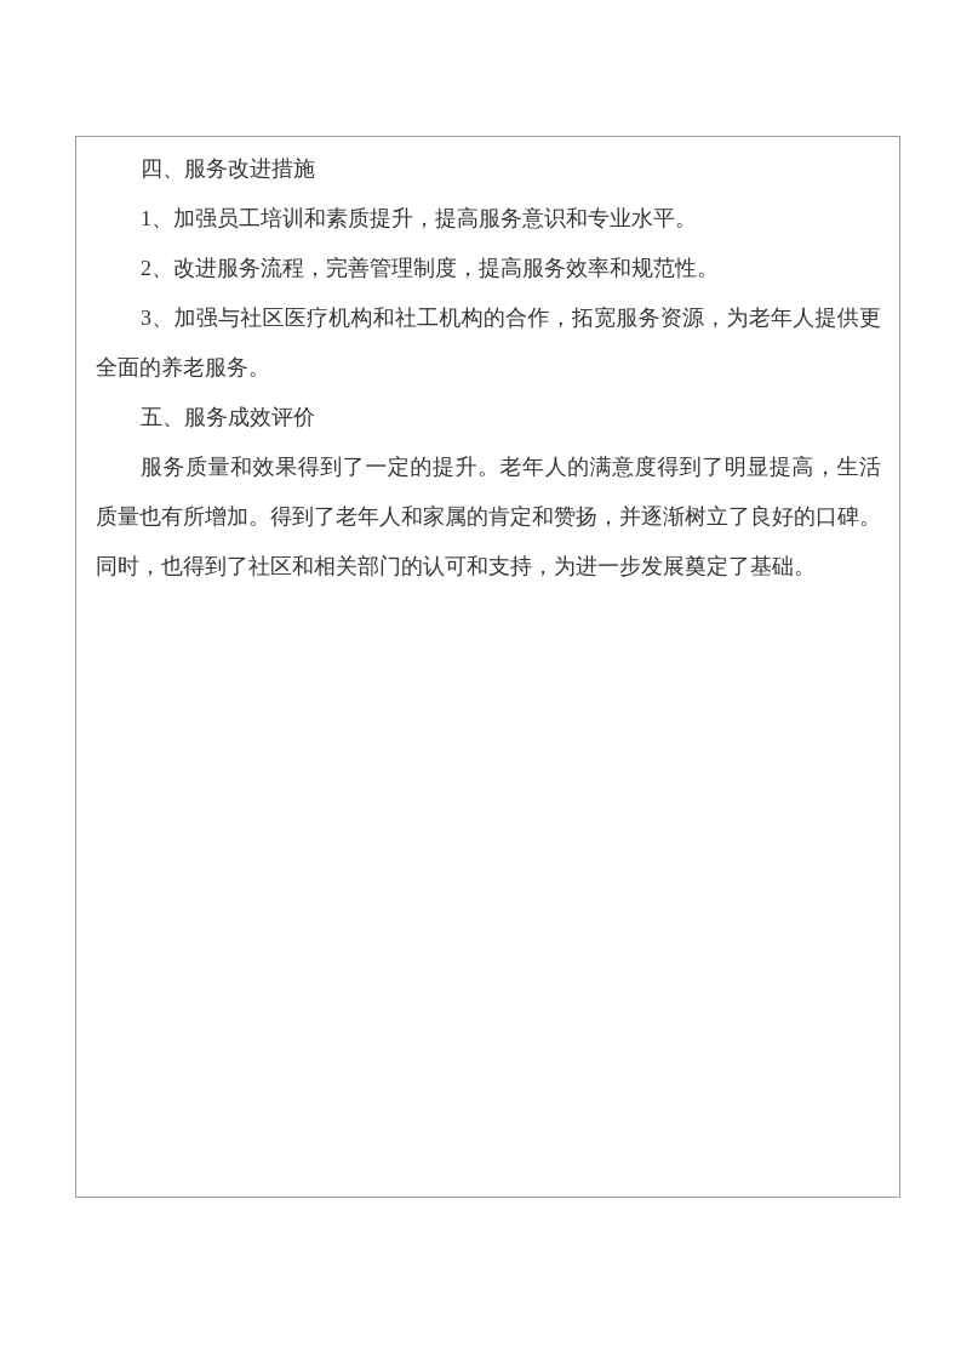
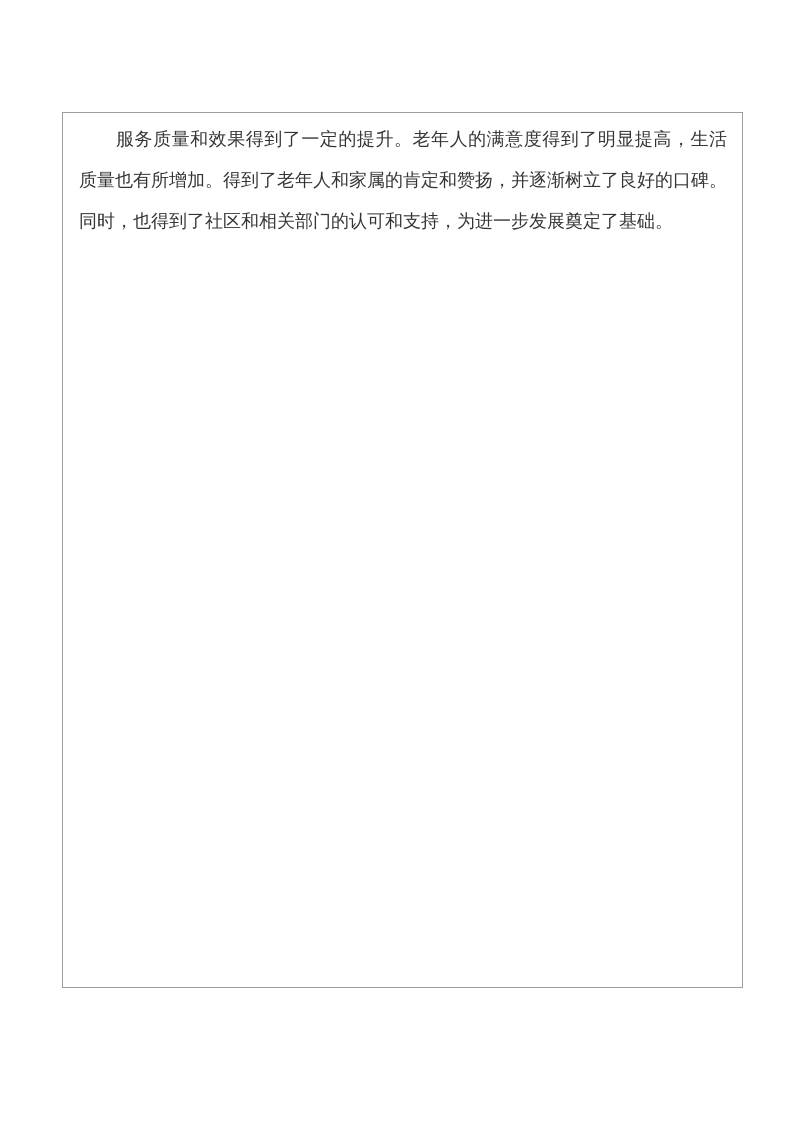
- 四、服务改进措施
- 1、加强员工培训和素质提升，提高服务意识和专业水平。
- 2、改进服务流程，完善管理制度，提高服务效率和规范性。
- 3、加强与社区医疗机构和社工机构的合作，拓宽服务资源，为老年人提供更全面的养老服务。
- 五、服务成效评价
  服务质量和效果得到了一定的提升。老年人的满意度得到了明显提高，生活质量也有所增加。得到了老年人和家属的肯定和赞扬，并逐渐树立了良好的口碑。同时，也得到了社区和相关部门的认可和支持，为进一步发展奠定了基础。
